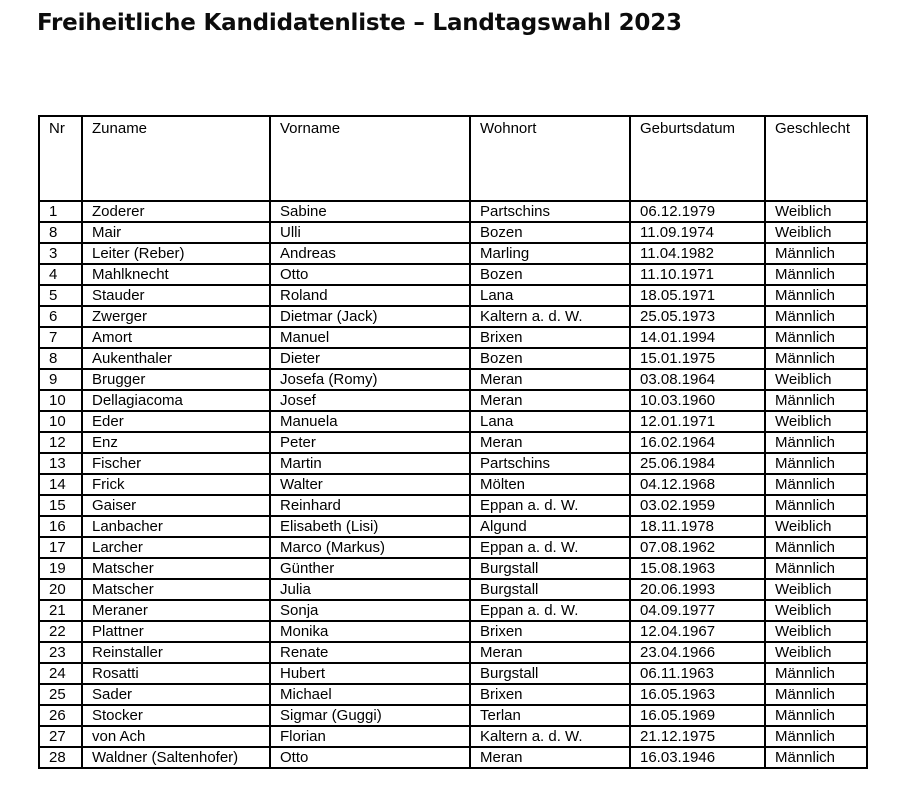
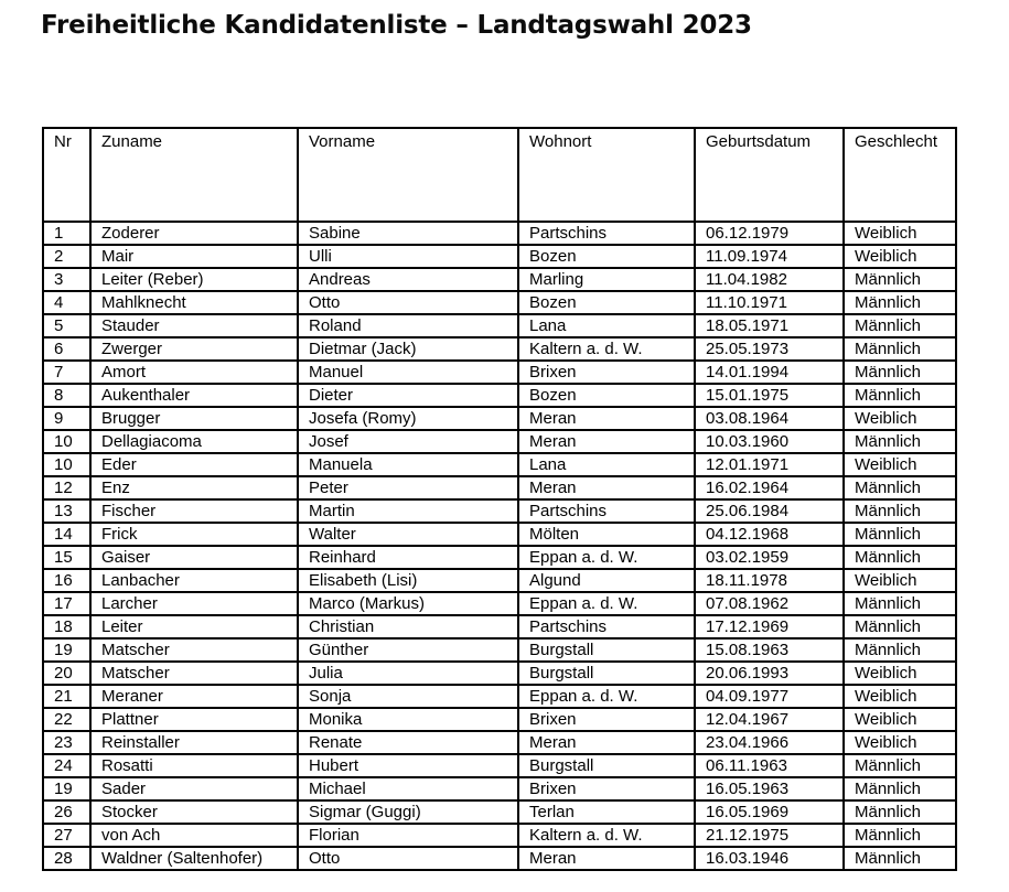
  Freiheitliche Kandidatenliste – Landtagswahl 2023
  Nr	Zuname	Vorname	Wohnort	Geburtsdatum	Geschlecht
  1	Zoderer	Sabine	Partschins	06.12.1979	Weiblich
- 8	Mair	Ulli	Bozen	11.09.1974	Weiblich
+ 2	Mair	Ulli	Bozen	11.09.1974	Weiblich
  3	Leiter (Reber)	Andreas	Marling	11.04.1982	Männlich
  4	Mahlknecht	Otto	Bozen	11.10.1971	Männlich
  5	Stauder	Roland	Lana	18.05.1971	Männlich
  6	Zwerger	Dietmar (Jack)	Kaltern a. d. W.	25.05.1973	Männlich
  7	Amort	Manuel	Brixen	14.01.1994	Männlich
  8	Aukenthaler	Dieter	Bozen	15.01.1975	Männlich
  9	Brugger	Josefa (Romy)	Meran	03.08.1964	Weiblich
  10	Dellagiacoma	Josef	Meran	10.03.1960	Männlich
  10	Eder	Manuela	Lana	12.01.1971	Weiblich
  12	Enz	Peter	Meran	16.02.1964	Männlich
  13	Fischer	Martin	Partschins	25.06.1984	Männlich
  14	Frick	Walter	Mölten	04.12.1968	Männlich
  15	Gaiser	Reinhard	Eppan a. d. W.	03.02.1959	Männlich
  16	Lanbacher	Elisabeth (Lisi)	Algund	18.11.1978	Weiblich
  17	Larcher	Marco (Markus)	Eppan a. d. W.	07.08.1962	Männlich
+ 18	Leiter	Christian	Partschins	17.12.1969	Männlich
  19	Matscher	Günther	Burgstall	15.08.1963	Männlich
  20	Matscher	Julia	Burgstall	20.06.1993	Weiblich
  21	Meraner	Sonja	Eppan a. d. W.	04.09.1977	Weiblich
  22	Plattner	Monika	Brixen	12.04.1967	Weiblich
  23	Reinstaller	Renate	Meran	23.04.1966	Weiblich
  24	Rosatti	Hubert	Burgstall	06.11.1963	Männlich
- 25	Sader	Michael	Brixen	16.05.1963	Männlich
+ 19	Sader	Michael	Brixen	16.05.1963	Männlich
  26	Stocker	Sigmar (Guggi)	Terlan	16.05.1969	Männlich
  27	von Ach	Florian	Kaltern a. d. W.	21.12.1975	Männlich
  28	Waldner (Saltenhofer)	Otto	Meran	16.03.1946	Männlich
